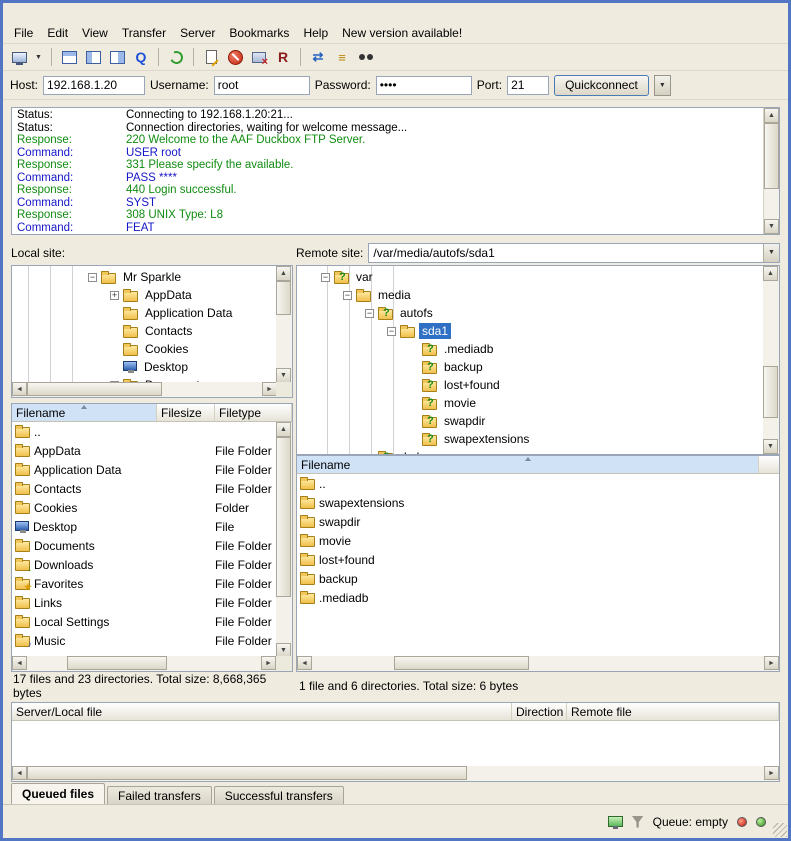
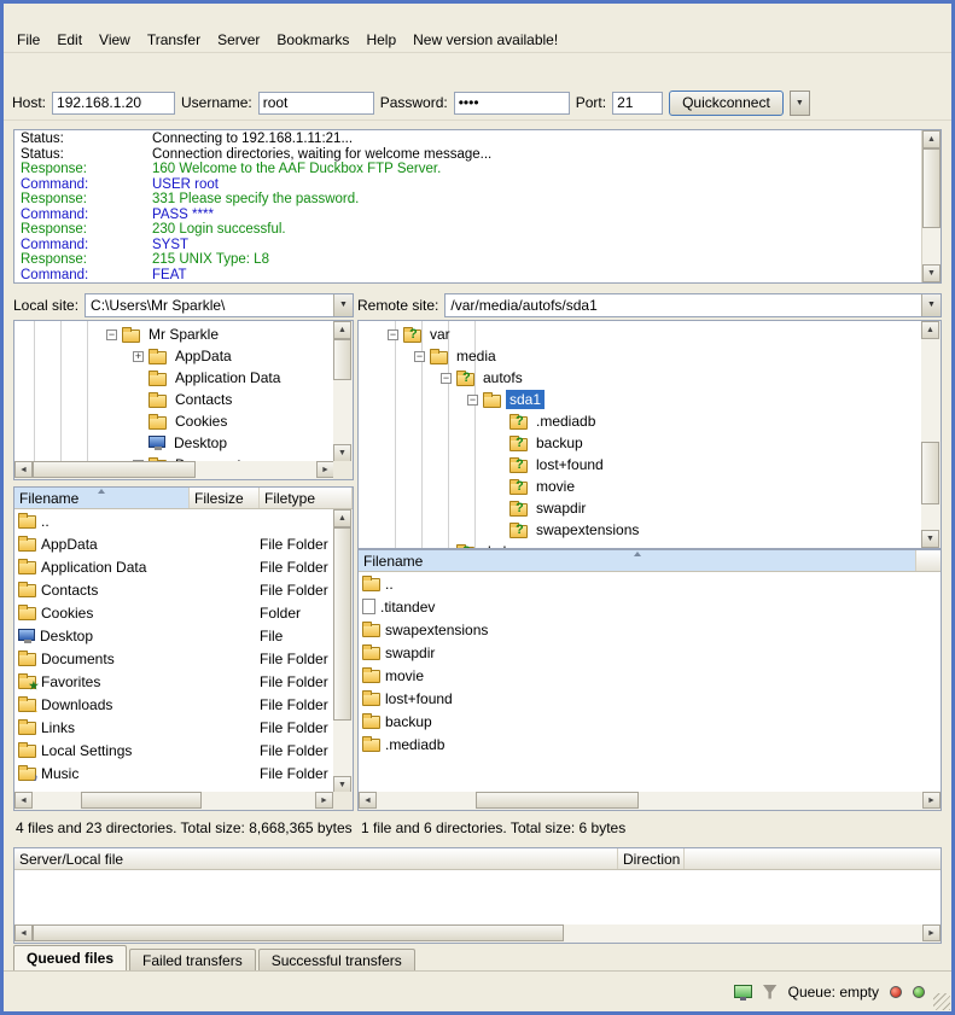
  File
  Edit
  View
  Transfer
  Server
  Bookmarks
  Help
  New version available!
- Q
- R
- ⇄
- ≡
  Host:
  192.168.1.20
  Username:
  root
  Password:
  ••••
  Port:
  21
  Quickconnect
  Status:
- Connecting to 192.168.1.20:21...
+ Connecting to 192.168.1.11:21...
  Status:
  Connection directories, waiting for welcome message...
  Response:
- 220 Welcome to the AAF Duckbox FTP Server.
+ 160 Welcome to the AAF Duckbox FTP Server.
  Command:
  USER root
  Response:
- 331 Please specify the available.
+ 331 Please specify the password.
  Command:
  PASS ****
  Response:
- 440 Login successful.
+ 230 Login successful.
  Command:
  SYST
  Response:
- 308 UNIX Type: L8
+ 215 UNIX Type: L8
  Command:
  FEAT
  Local site:
+ C:\Users\Mr Sparkle\
  Remote site:
  /var/media/autofs/sda1
  −
  Mr Sparkle
  +
  AppData
  Application Data
  Contacts
  Cookies
  Desktop
  −
  var
  −
  media
  −
  autofs
  −
  sda1
  .mediadb
  backup
  lost+found
  movie
  swapdir
  swapextensions
  Filename
  Filesize
  Filetype
  ..
  AppData
  File Folder
  Application Data
  File Folder
  Contacts
  File Folder
  Cookies
  Folder
  Desktop
  File
  Documents
  File Folder
- ↓
+ ★
- Downloads
+ Favorites
  File Folder
- ★
+ ↓
- Favorites
+ Downloads
  File Folder
  Links
  File Folder
  Local Settings
  File Folder
  ♪
  Music
  File Folder
  Filename
  ..
+ .titandev
  swapextensions
  swapdir
  movie
  lost+found
  backup
  .mediadb
- 17 files and 23 directories. Total size: 8,668,365 bytes
+ 4 files and 23 directories. Total size: 8,668,365 bytes
  1 file and 6 directories. Total size: 6 bytes
  Server/Local file
  Direction
- Remote file
  Queued files
  Failed transfers
  Successful transfers
  Queue: empty
